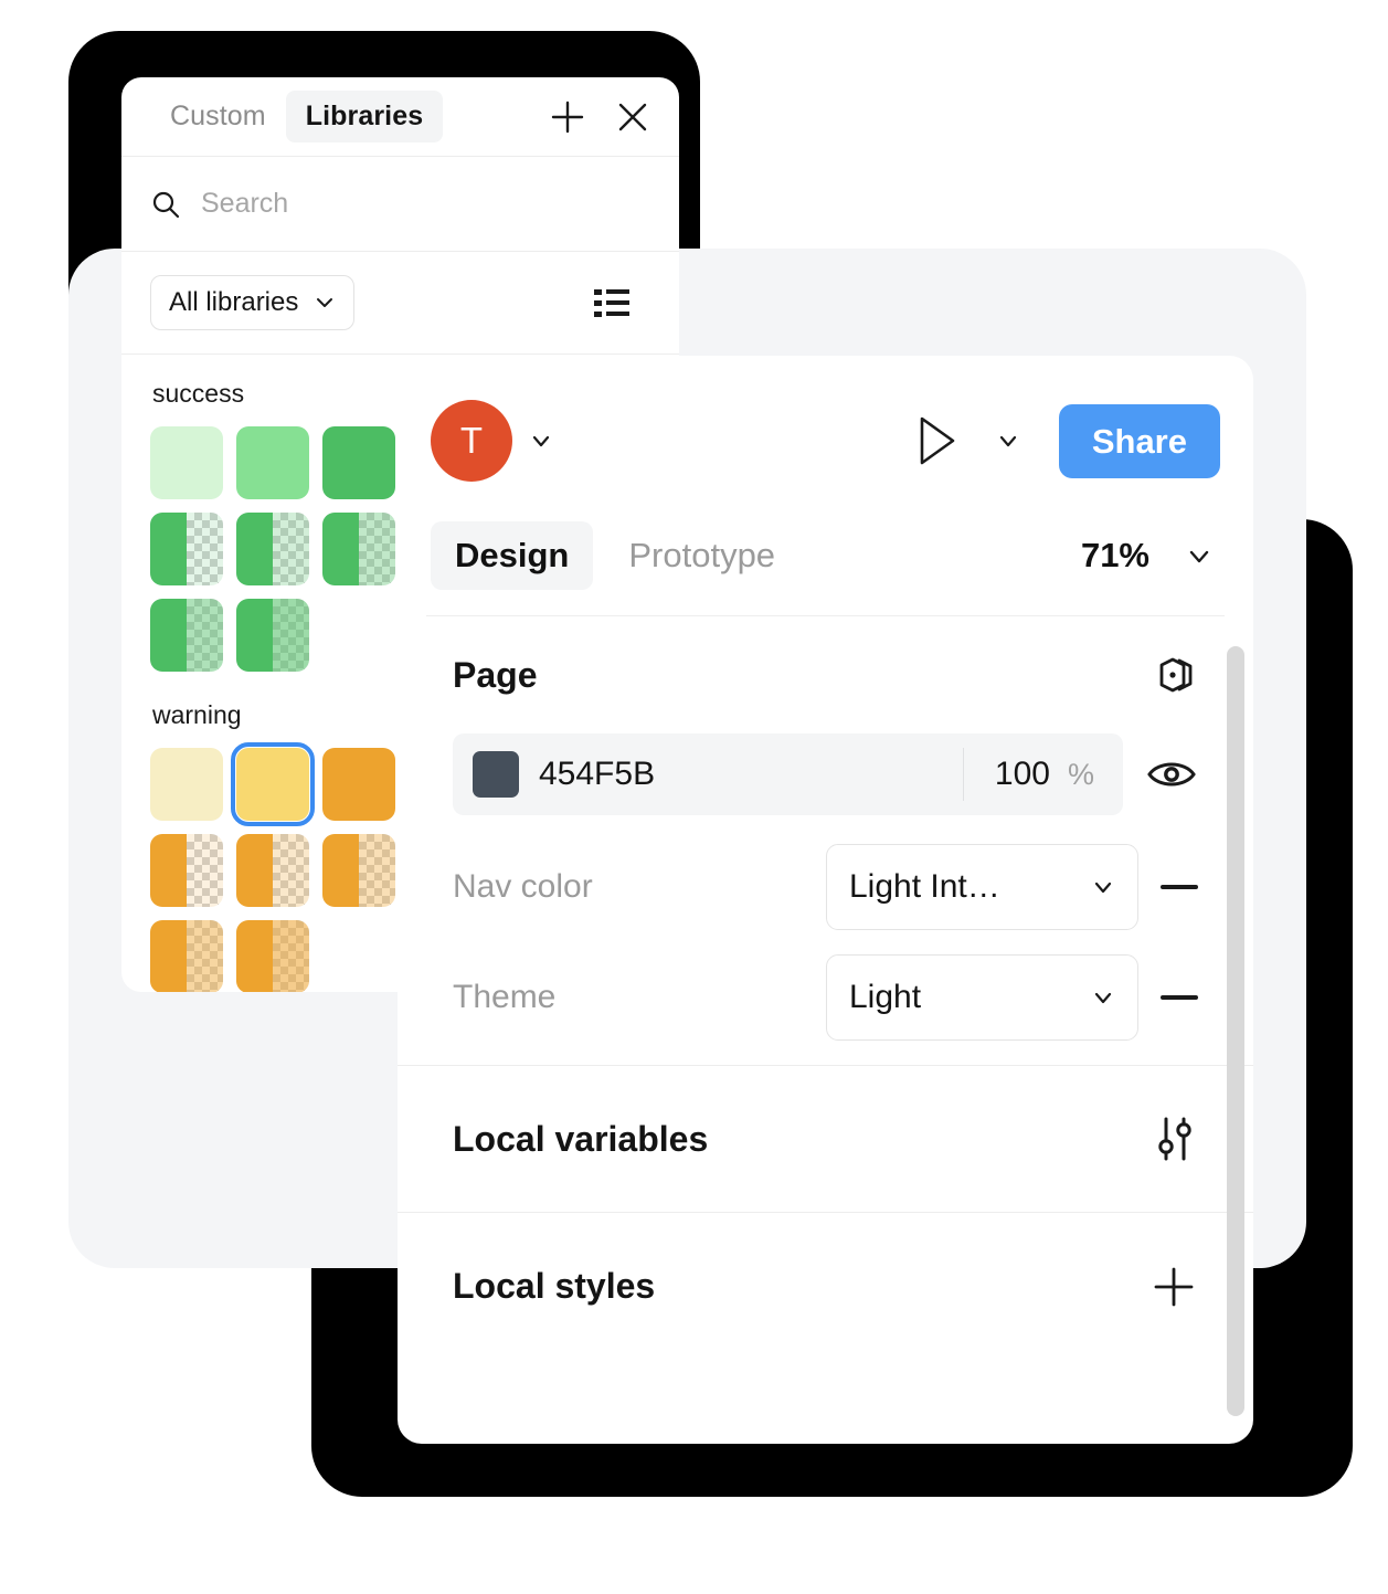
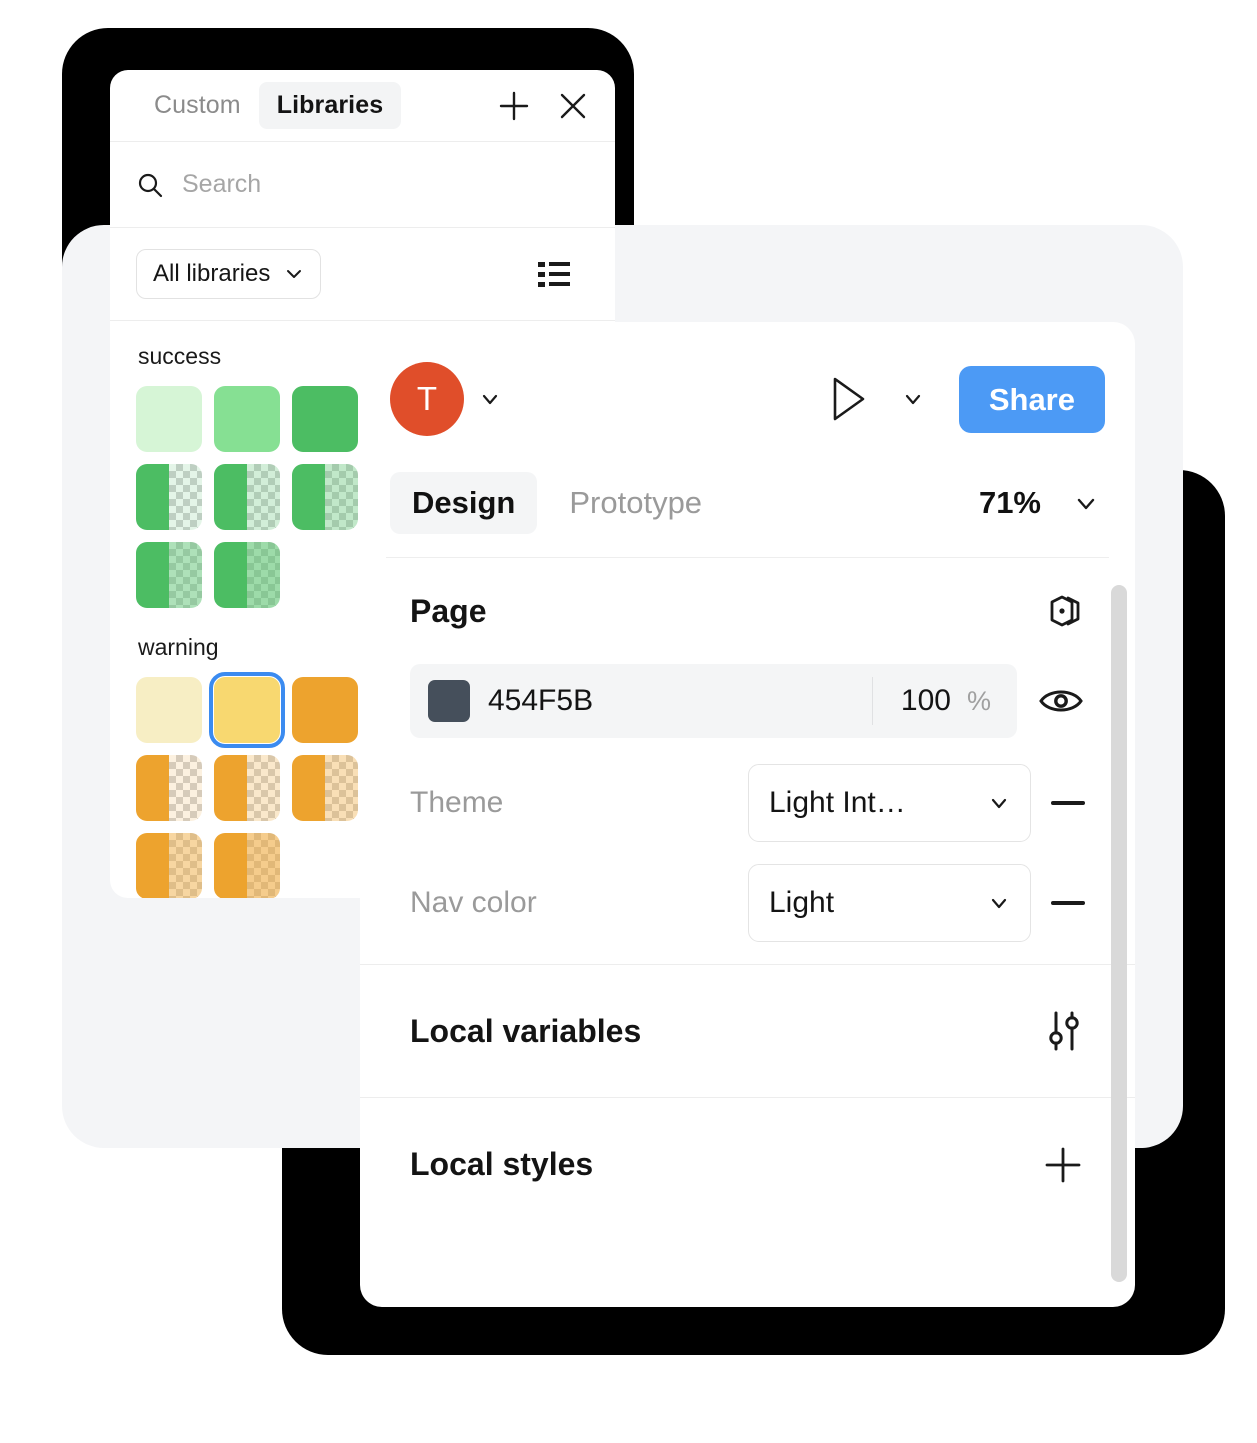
  Custom
  Libraries
  Search
  All libraries
  success
  warning
  T
  Share
  Design
  Prototype
  71%
  Page
  454F5B
  100
  %
- Nav color
+ Theme
  Light Int…
- Theme
+ Nav color
  Light
  Local variables
  Local styles
